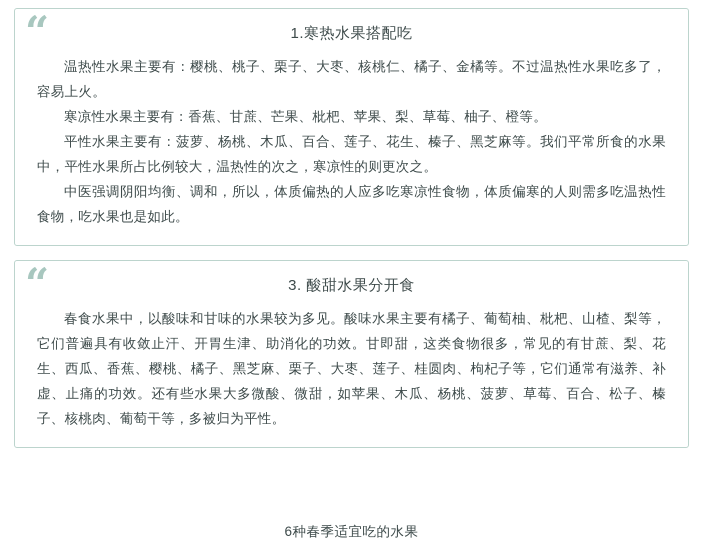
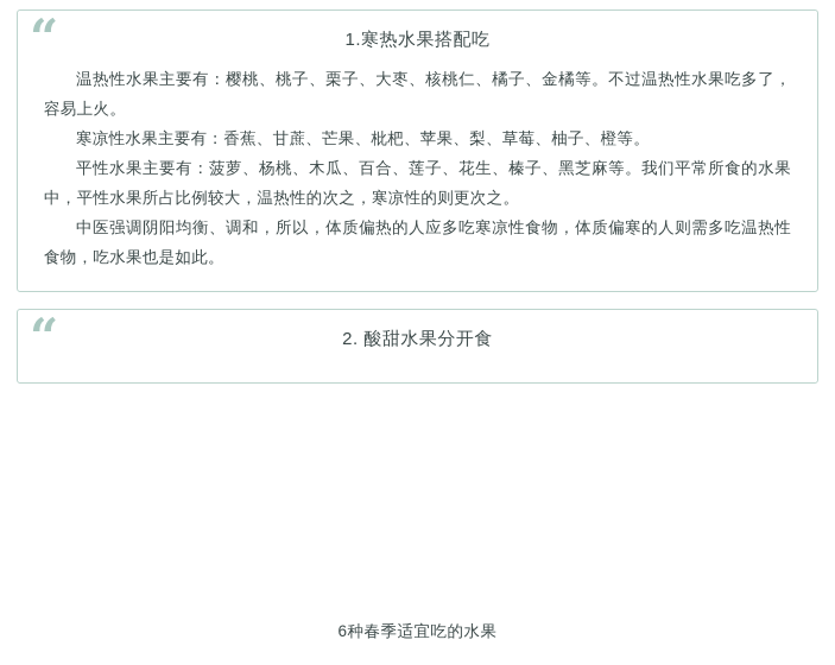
  “
  1.寒热水果搭配吃
  温热性水果主要有：樱桃、桃子、栗子、大枣、核桃仁、橘子、金橘等。不过温热性水果吃多了，容易上火。
  寒凉性水果主要有：香蕉、甘蔗、芒果、枇杷、苹果、梨、草莓、柚子、橙等。
  平性水果主要有：菠萝、杨桃、木瓜、百合、莲子、花生、榛子、黑芝麻等。我们平常所食的水果中，平性水果所占比例较大，温热性的次之，寒凉性的则更次之。
  中医强调阴阳均衡、调和，所以，体质偏热的人应多吃寒凉性食物，体质偏寒的人则需多吃温热性食物，吃水果也是如此。
  “
- 3. 酸甜水果分开食
+ 2. 酸甜水果分开食
- 春食水果中，以酸味和甘味的水果较为多见。酸味水果主要有橘子、葡萄柚、枇杷、山楂、梨等，它们普遍具有收敛止汗、开胃生津、助消化的功效。甘即甜，这类食物很多，常见的有甘蔗、梨、花生、西瓜、香蕉、樱桃、橘子、黑芝麻、栗子、大枣、莲子、桂圆肉、枸杞子等，它们通常有滋养、补虚、止痛的功效。还有些水果大多微酸、微甜，如苹果、木瓜、杨桃、菠萝、草莓、百合、松子、榛子、核桃肉、葡萄干等，多被归为平性。
  6种春季适宜吃的水果
